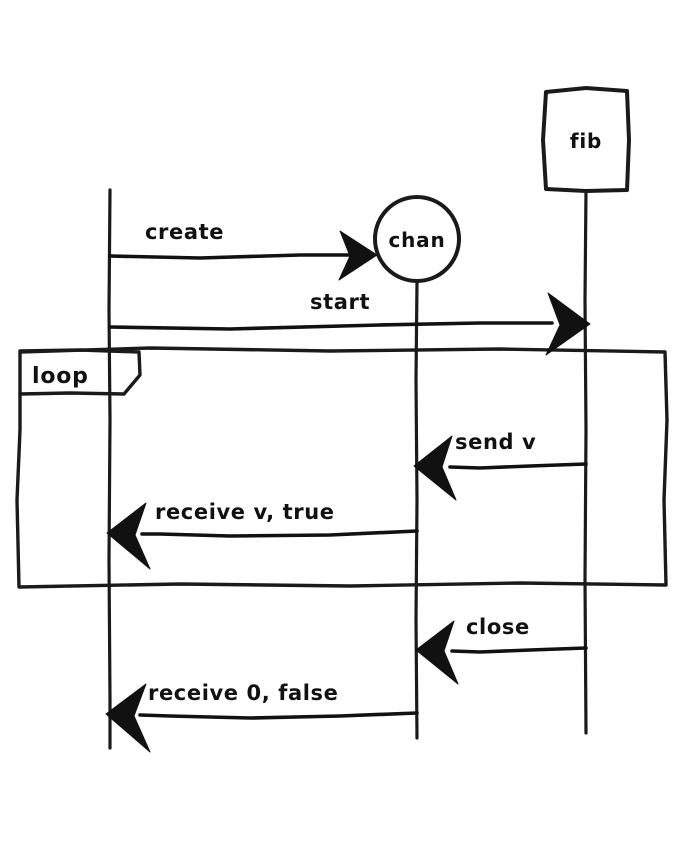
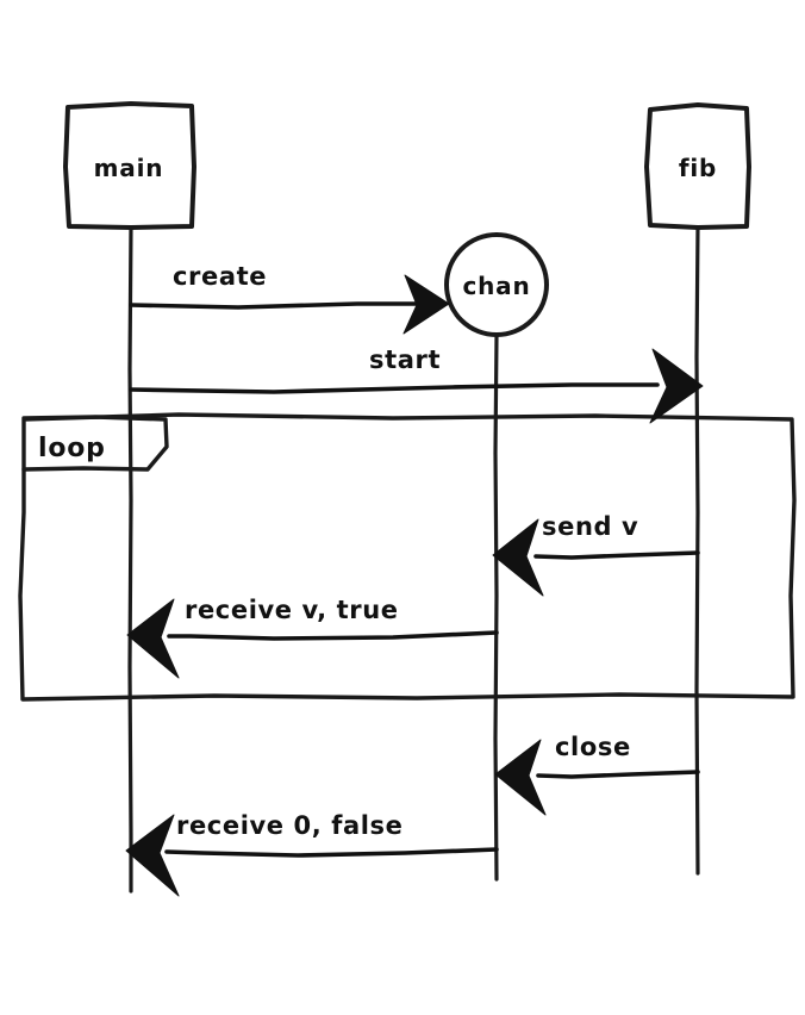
+ main
  fib
  chan
  loop
  create
  start
  send v
  receive v, true
  close
  receive 0, false
